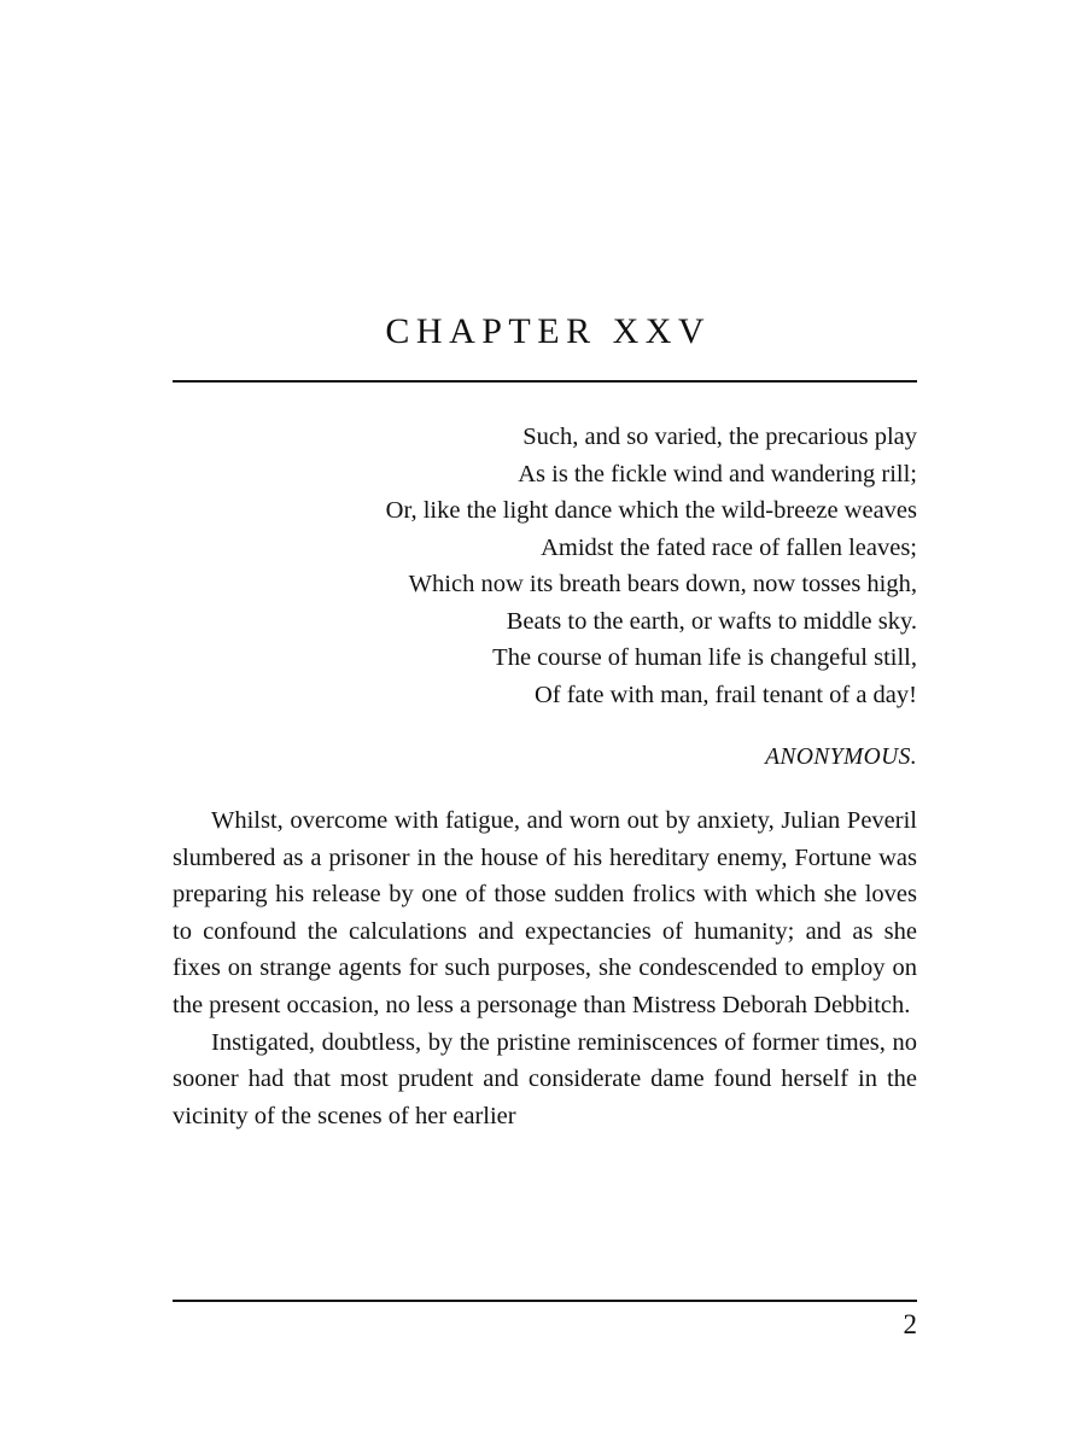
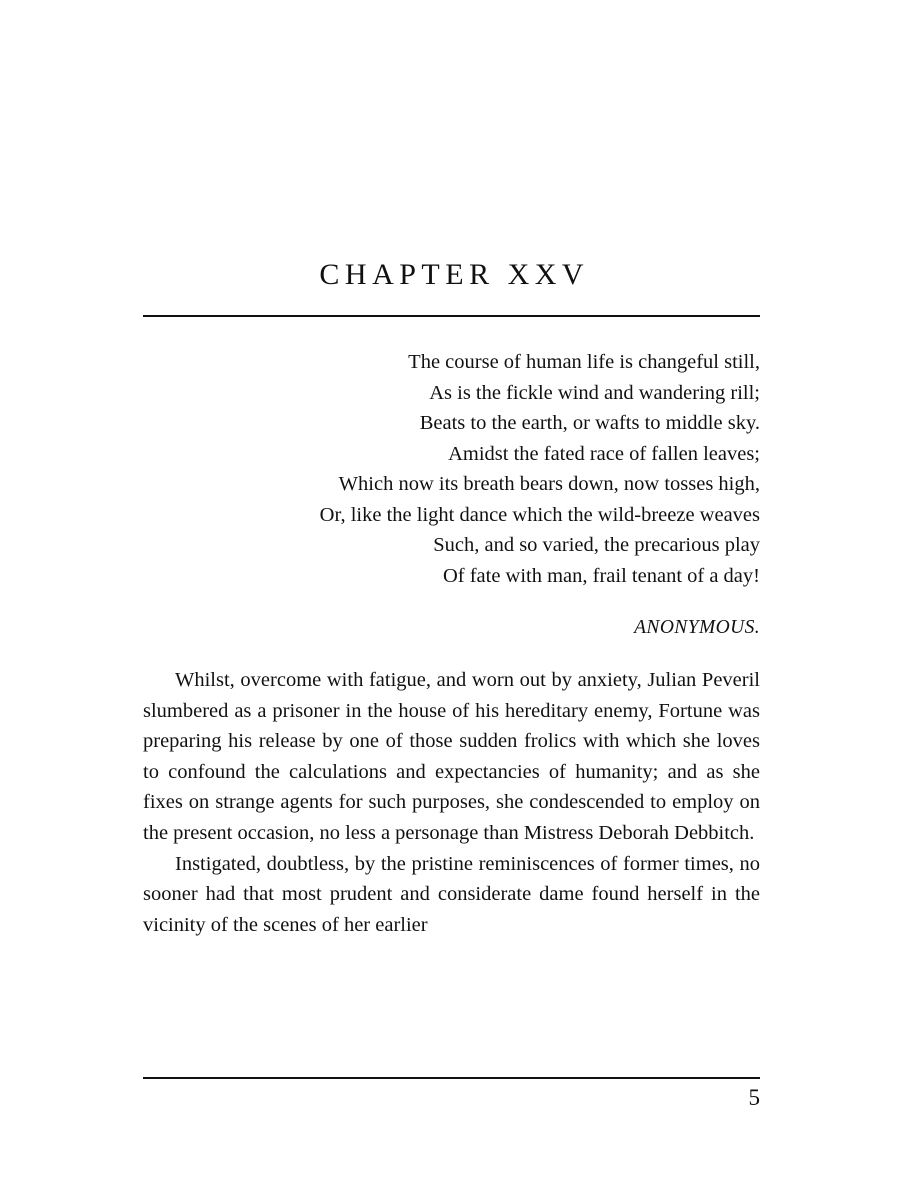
  CHAPTER XXV
- Such, and so varied, the precarious play
+ The course of human life is changeful still,
  As is the fickle wind and wandering rill;
- Or, like the light dance which the wild-breeze weaves
+ Beats to the earth, or wafts to middle sky.
  Amidst the fated race of fallen leaves;
  Which now its breath bears down, now tosses high,
- Beats to the earth, or wafts to middle sky.
+ Or, like the light dance which the wild-breeze weaves
- The course of human life is changeful still,
+ Such, and so varied, the precarious play
  Of fate with man, frail tenant of a day!
  ANONYMOUS.
  Whilst, overcome with fatigue, and worn out by anxiety, Julian Peveril slumbered as a prisoner in the house of his hereditary enemy, Fortune was preparing his release by one of those sudden frolics with which she loves to confound the calculations and expectancies of humanity; and as she fixes on strange agents for such purposes, she condescended to employ on the present occasion, no less a personage than Mistress Deborah Debbitch.
  Instigated, doubtless, by the pristine reminiscences of former times, no sooner had that most prudent and considerate dame found herself in the vicinity of the scenes of her earlier
- 2
+ 5
